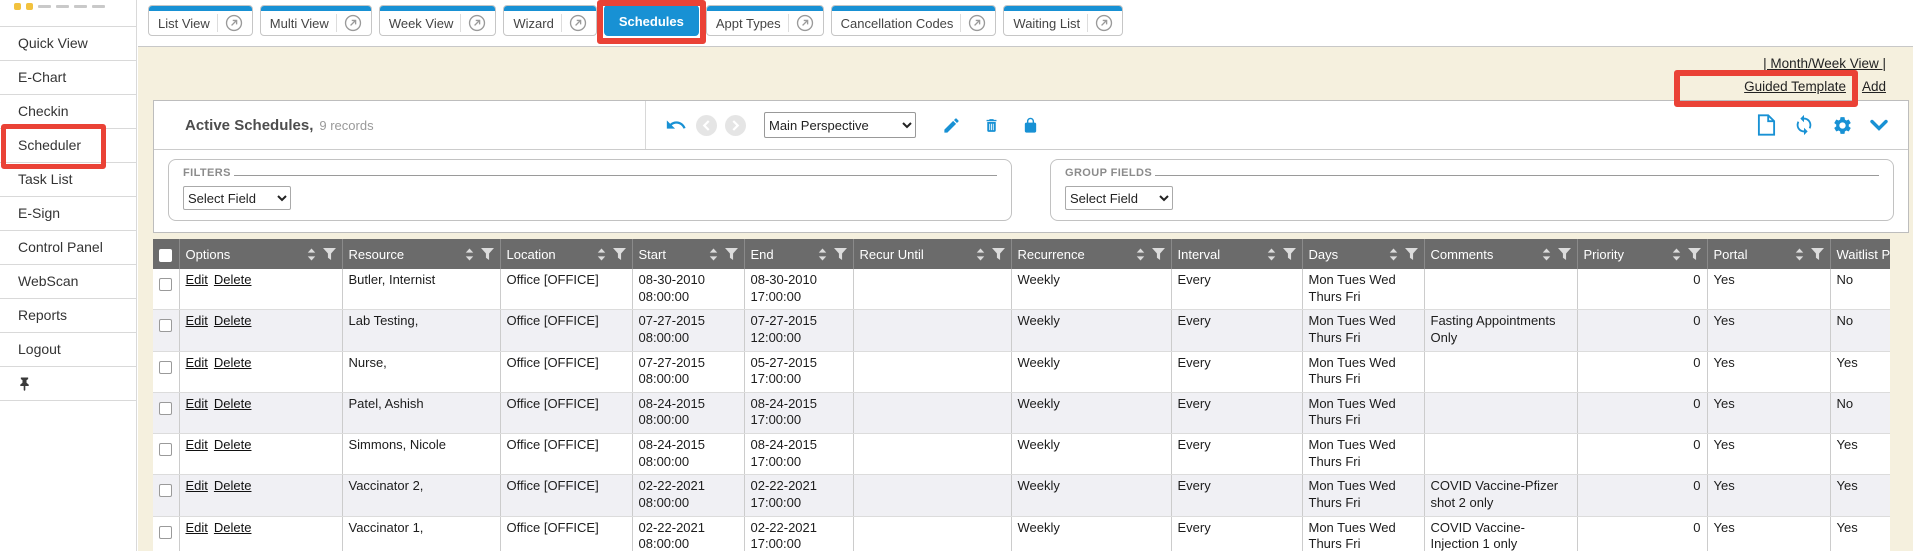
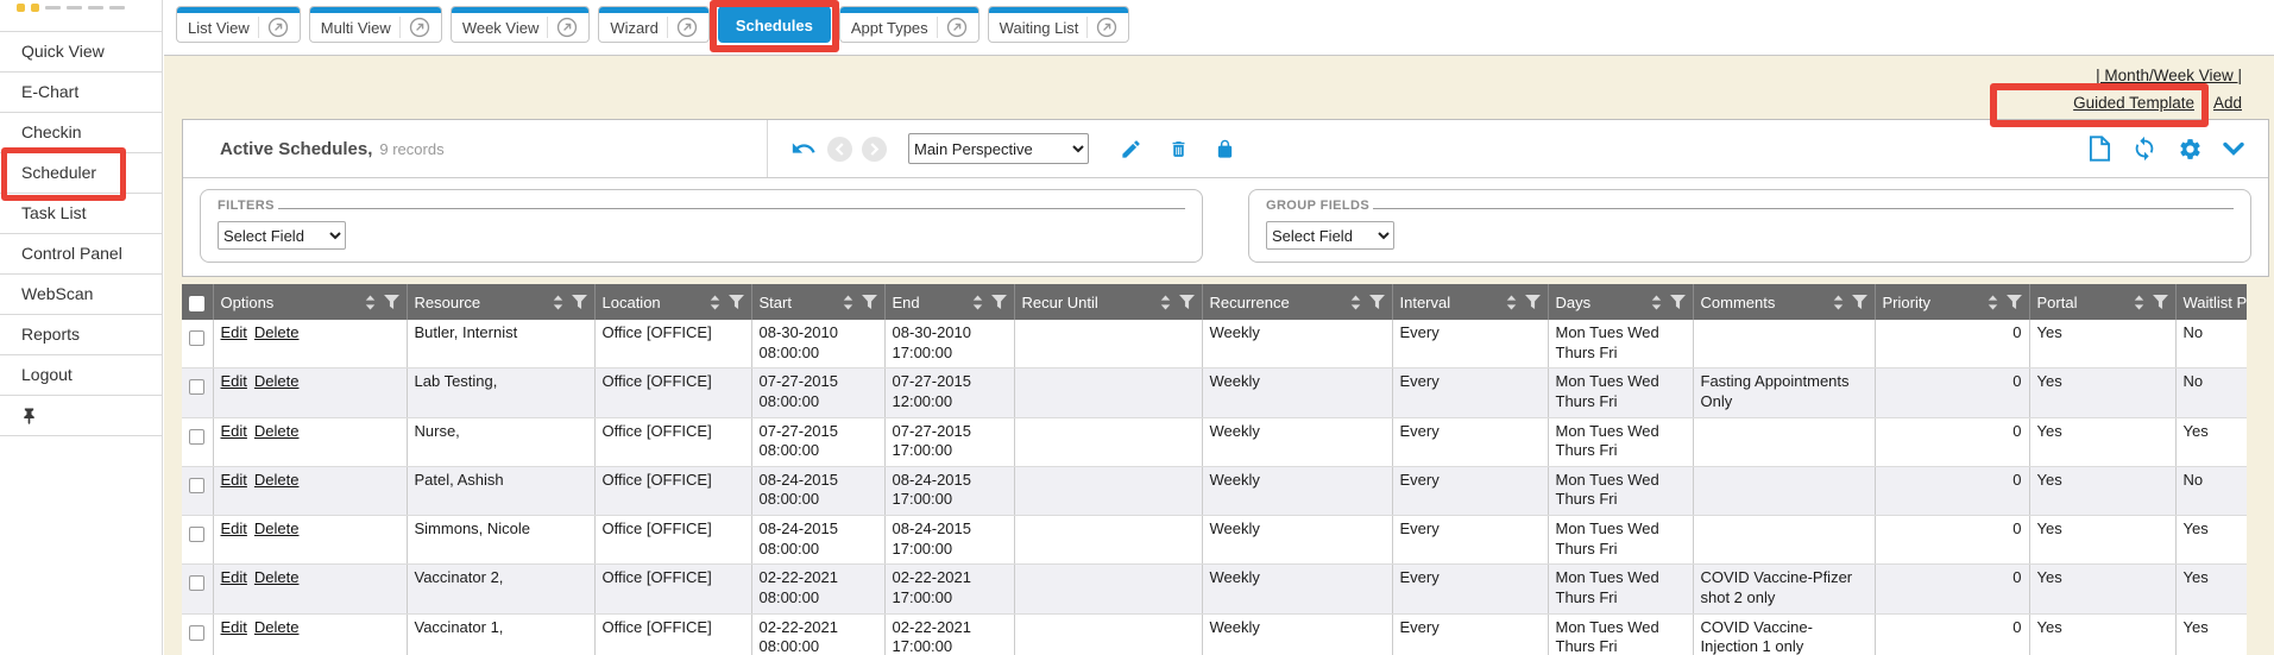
  Quick View
  E-Chart
  Checkin
  Scheduler
  Task List
- E-Sign
  Control Panel
  WebScan
  Reports
  Logout
  List View
  Multi View
  Week View
  Wizard
  Schedules
  Appt Types
- Cancellation Codes
  Waiting List
  | Month/Week View |
  Guided Template Add
  Active Schedules,
  9 records
  Main Perspective
  FILTERS
  Select Field
  GROUP FIELDS
  Select Field
  	Options	Resource	Location	Start	End	Recur Until	Recurrence	Interval	Days	Comments	Priority	Portal	Waitlist P
  	Edit Delete	Butler, Internist	Office [OFFICE]	08-30-2010 08:00:00	08-30-2010 17:00:00		Weekly	Every	Mon Tues Wed Thurs Fri		0	Yes	No
  	Edit Delete	Lab Testing,	Office [OFFICE]	07-27-2015 08:00:00	07-27-2015 12:00:00		Weekly	Every	Mon Tues Wed Thurs Fri	Fasting Appointments Only	0	Yes	No
- 	Edit Delete	Nurse,	Office [OFFICE]	07-27-2015 08:00:00	05-27-2015 17:00:00		Weekly	Every	Mon Tues Wed Thurs Fri		0	Yes	Yes
+ 	Edit Delete	Nurse,	Office [OFFICE]	07-27-2015 08:00:00	07-27-2015 17:00:00		Weekly	Every	Mon Tues Wed Thurs Fri		0	Yes	Yes
  	Edit Delete	Patel, Ashish	Office [OFFICE]	08-24-2015 08:00:00	08-24-2015 17:00:00		Weekly	Every	Mon Tues Wed Thurs Fri		0	Yes	No
  	Edit Delete	Simmons, Nicole	Office [OFFICE]	08-24-2015 08:00:00	08-24-2015 17:00:00		Weekly	Every	Mon Tues Wed Thurs Fri		0	Yes	Yes
  	Edit Delete	Vaccinator 2,	Office [OFFICE]	02-22-2021 08:00:00	02-22-2021 17:00:00		Weekly	Every	Mon Tues Wed Thurs Fri	COVID Vaccine-Pfizer shot 2 only	0	Yes	Yes
  	Edit Delete	Vaccinator 1,	Office [OFFICE]	02-22-2021 08:00:00	02-22-2021 17:00:00		Weekly	Every	Mon Tues Wed Thurs Fri	COVID Vaccine-Injection 1 only	0	Yes	Yes
